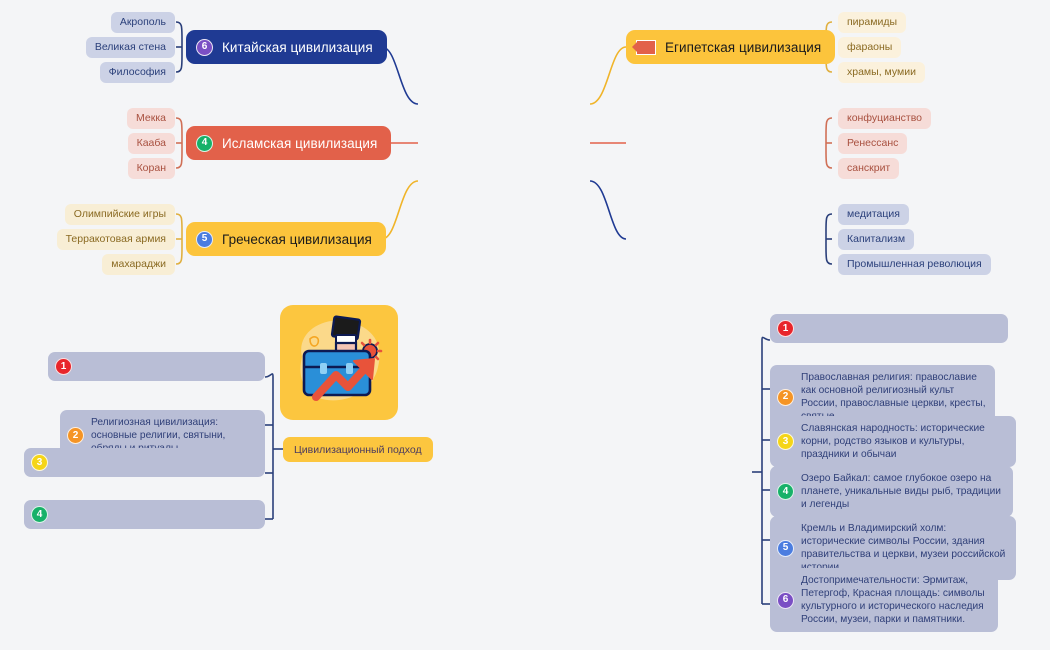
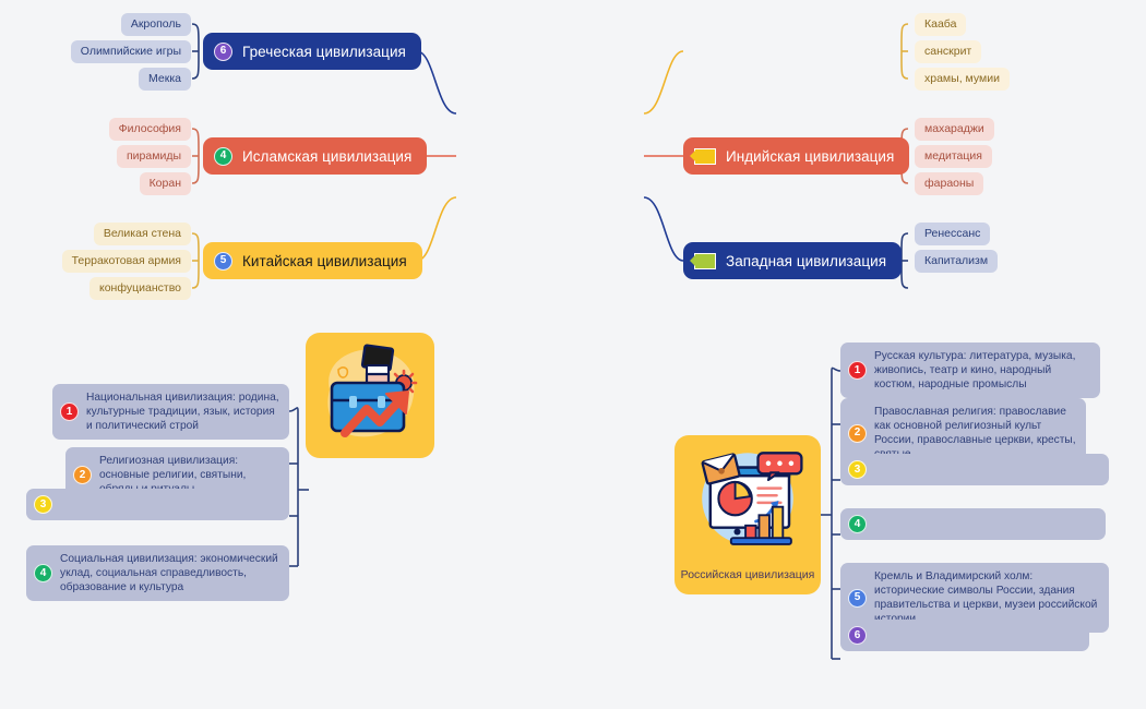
  6
- Китайская цивилизация
+ Греческая цивилизация
  Акрополь
- Великая стена
+ Олимпийские игры
- Философия
+ Мекка
  4
  Исламская цивилизация
- Мекка
+ Философия
- Кааба
+ пирамиды
  Коран
  5
- Греческая цивилизация
+ Китайская цивилизация
- Олимпийские игры
+ Великая стена
  Терракотовая армия
- махараджи
+ конфуцианство
- Египетская цивилизация
- пирамиды
+ Кааба
- фараоны
+ санскрит
  храмы, мумии
+ Индийская цивилизация
- конфуцианство
+ махараджи
- Ренессанс
+ медитация
- санскрит
+ фараоны
+ Западная цивилизация
- медитация
+ Ренессанс
  Капитализм
- Промышленная революция
- Цивилизационный подход
  1
+ Национальная цивилизация: родина, культурные традиции, язык, история и политический строй
  2
  Религиозная цивилизация: основные религии, святыни,
  3
  4
+ Социальная цивилизация: экономический уклад, социальная справедливость, образование и культура
+ Российская цивилизация
  1
+ Русская культура: литература, музыка, живопись, театр и кино, народный костюм, народные промыслы
  2
  Православная религия: православие как основной религиозный культ России, православные церкви, кресты,
  3
- Славянская народность: исторические корни, родство языков и культуры, праздники и обычаи
  4
- Озеро Байкал: самое глубокое озеро на планете, уникальные виды рыб, традиции и легенды
  5
  Кремль и Владимирский холм: исторические символы России, здания правительства и церкви, музеи российской
  6
- Достопримечательности: Эрмитаж, Петергоф, Красная площадь: символы культурного и исторического наследия России, музеи, парки и памятники.
